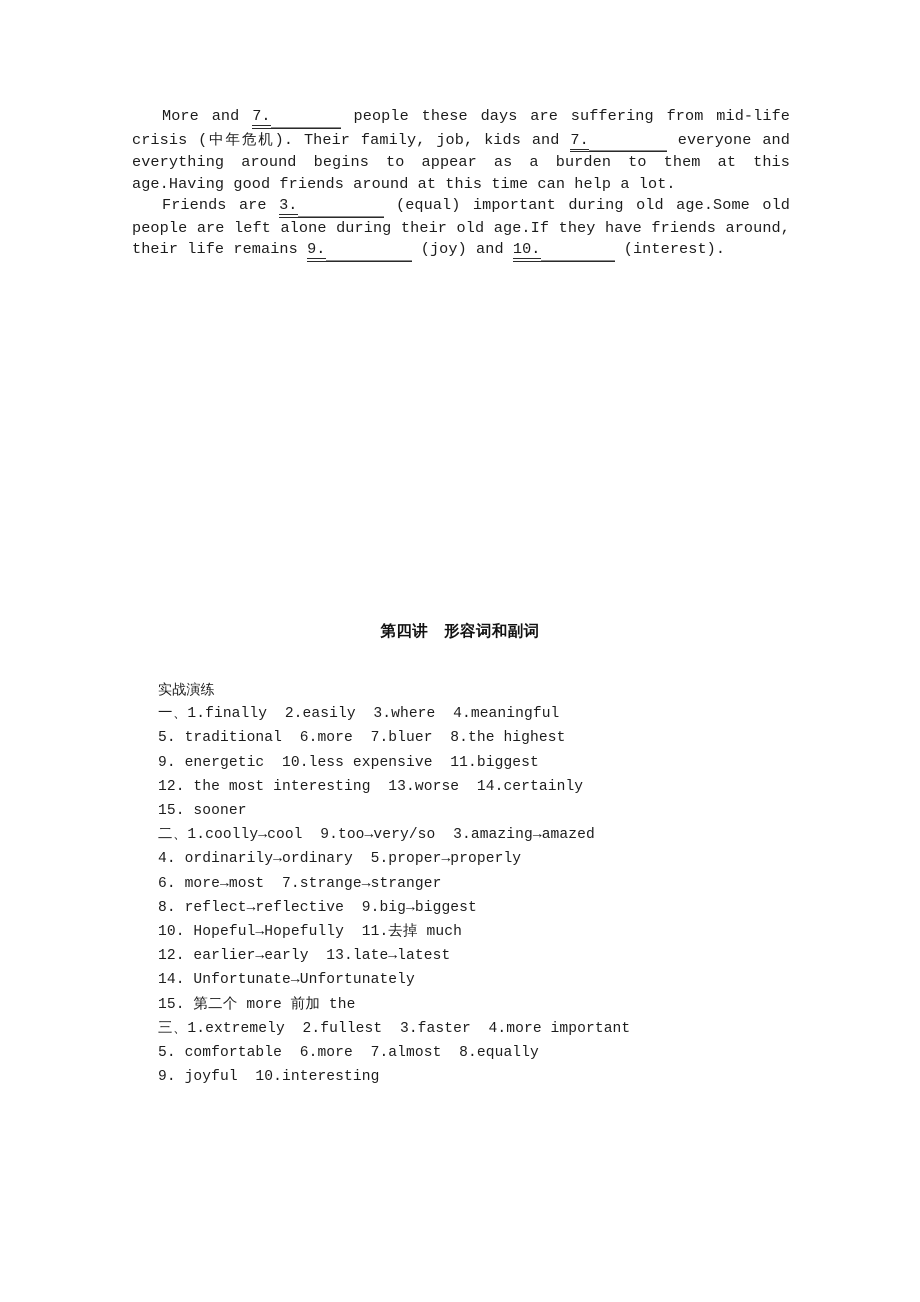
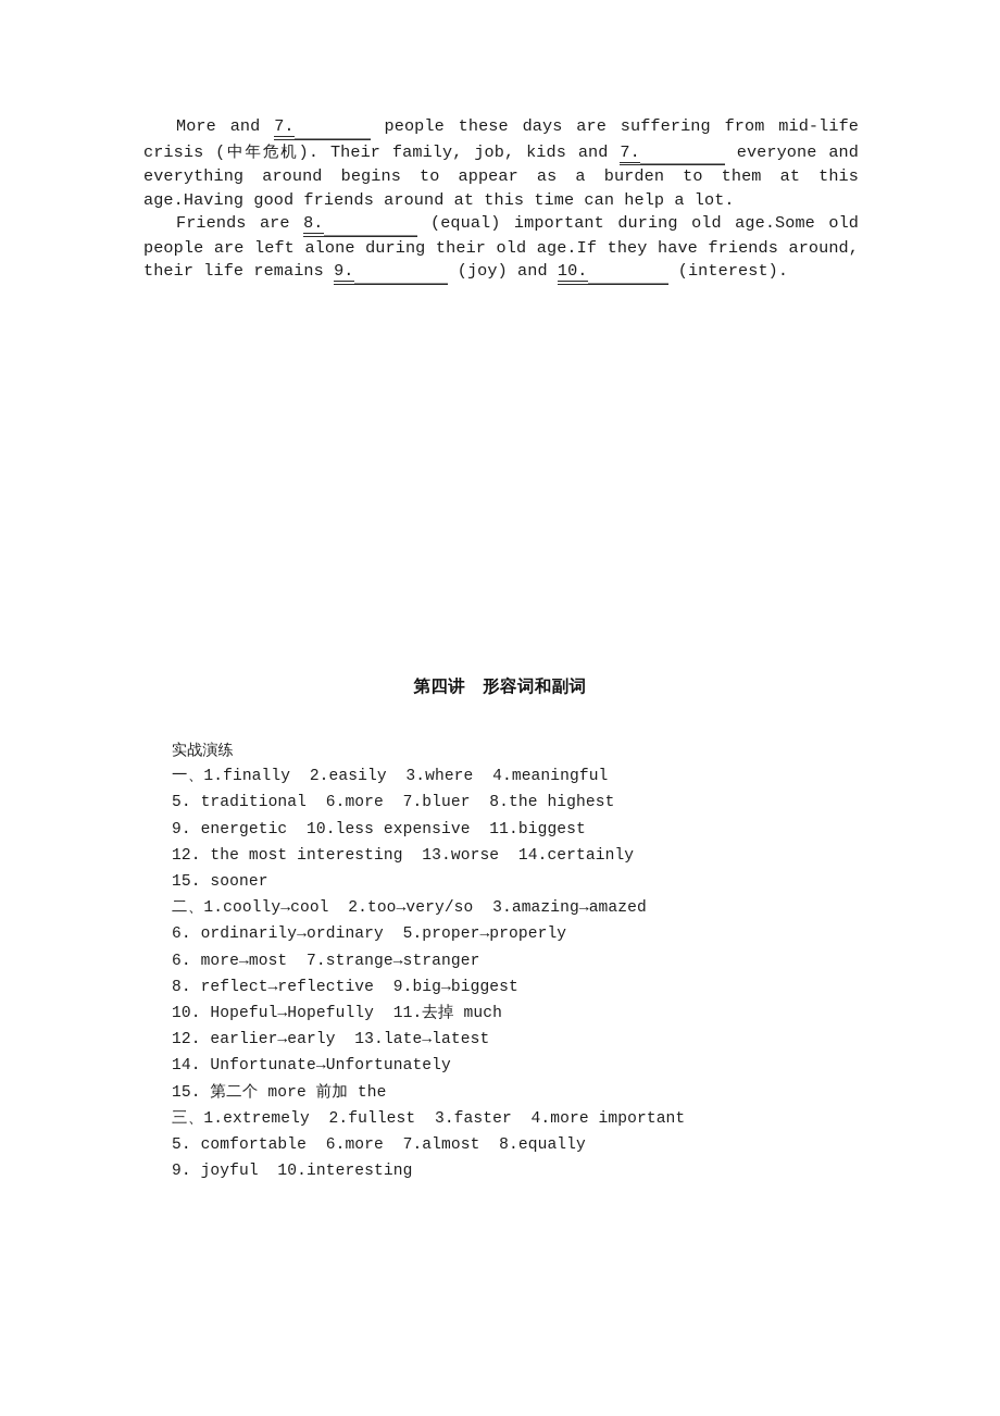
  More and 7. people these days are suffering from mid-life crisis (中年危机). Their family, job, kids and 7. everyone and everything around begins to appear as a burden to them at this age.Having good friends around at this time can help a lot.
- Friends are 3. (equal) important during old age.Some old people are left alone during their old age.If they have friends around, their life remains 9. (joy) and 10. (interest).
+ Friends are 8. (equal) important during old age.Some old people are left alone during their old age.If they have friends around, their life remains 9. (joy) and 10. (interest).
  第四讲 形容词和副词
  实战演练
  一、1.finally 2.easily 3.where 4.meaningful
  5. traditional 6.more 7.bluer 8.the highest
  9. energetic 10.less expensive 11.biggest
  12. the most interesting 13.worse 14.certainly
  15. sooner
- 二、1.coolly→cool 9.too→very/so 3.amazing→amazed
+ 二、1.coolly→cool 2.too→very/so 3.amazing→amazed
- 4. ordinarily→ordinary 5.proper→properly
+ 6. ordinarily→ordinary 5.proper→properly
  6. more→most 7.strange→stranger
  8. reflect→reflective 9.big→biggest
  10. Hopeful→Hopefully 11.去掉 much
  12. earlier→early 13.late→latest
  14. Unfortunate→Unfortunately
  15. 第二个 more 前加 the
  三、1.extremely 2.fullest 3.faster 4.more important
  5. comfortable 6.more 7.almost 8.equally
  9. joyful 10.interesting
